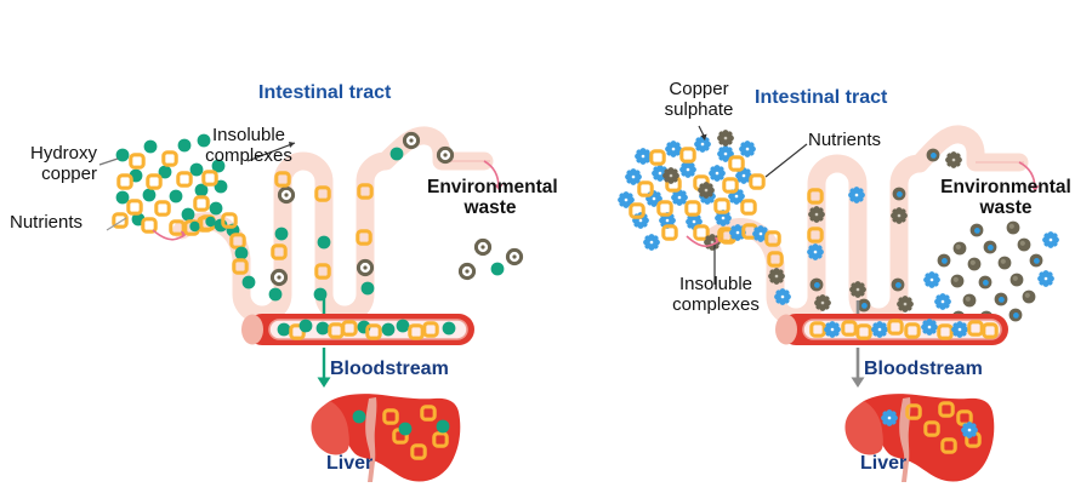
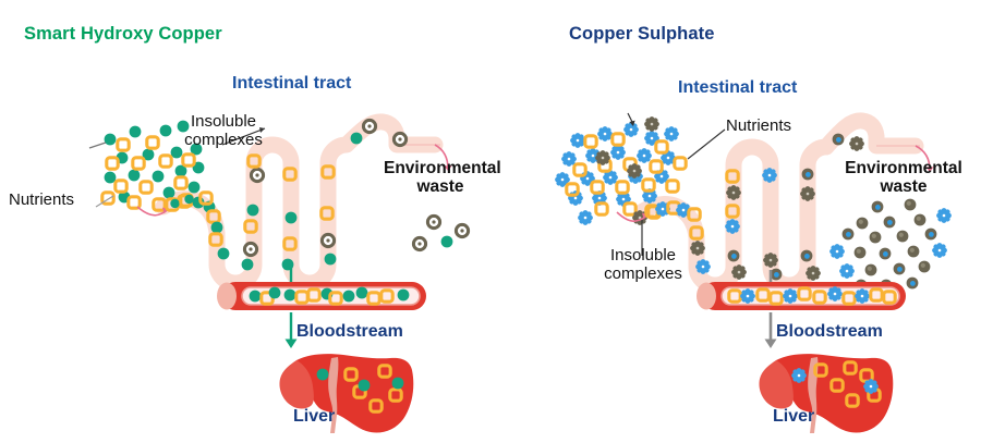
+ Smart Hydroxy Copper
  Intestinal tract
- Hydroxy
- copper
  Nutrients
  Insoluble
  complexes
  Environmental
  waste
  Bloodstream
  Liver
+ Copper Sulphate
  Intestinal tract
- Copper
- sulphate
  Nutrients
  Insoluble
  complexes
  Environmental
  waste
  Bloodstream
  Liver
